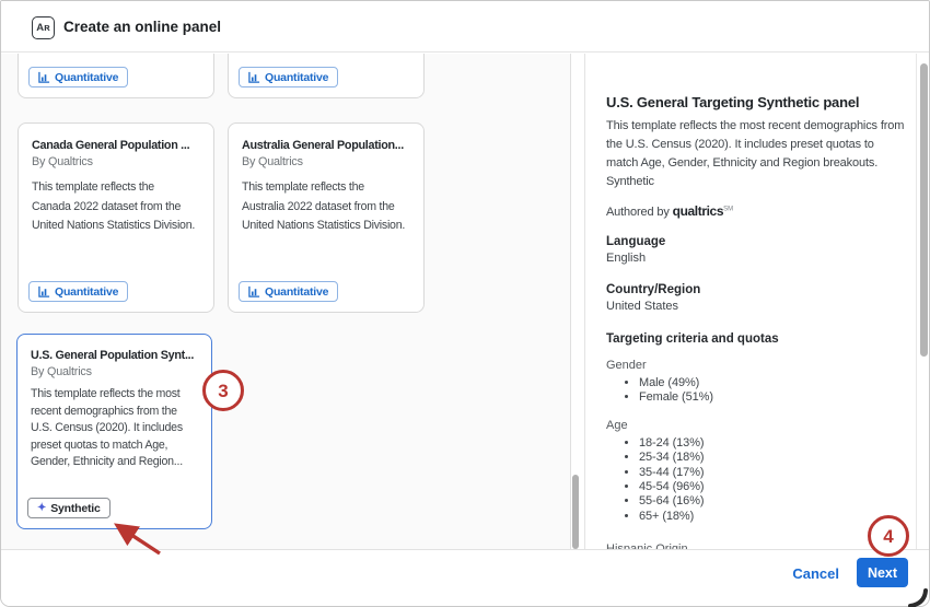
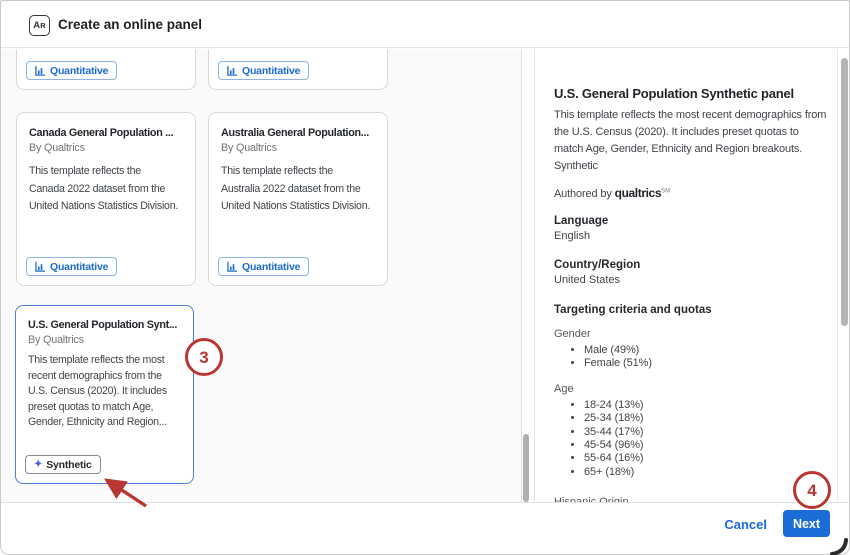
  Aʀ
  Create an online panel
  Quantitative
  Quantitative
  Canada General Population ...
  By Qualtrics
  This template reflects the
  Canada 2022 dataset from the
  United Nations Statistics Division.
  Quantitative
  Australia General Population...
  By Qualtrics
  This template reflects the
  Australia 2022 dataset from the
  United Nations Statistics Division.
  Quantitative
  U.S. General Population Synt...
  By Qualtrics
  This template reflects the most
  recent demographics from the
  U.S. Census (2020). It includes
  preset quotas to match Age,
  Gender, Ethnicity and Region...
  ✦
  Synthetic
- U.S. General Targeting Synthetic panel
+ U.S. General Population Synthetic panel
  This template reflects the most recent demographics from
  the U.S. Census (2020). It includes preset quotas to
  match Age, Gender, Ethnicity and Region breakouts.
  Synthetic
  Authored by qualtrics
  Language
  English
  Country/Region
  United States
  Targeting criteria and quotas
  Gender
  Male (49%)
  Female (51%)
  Age
  18-24 (13%)
  25-34 (18%)
  35-44 (17%)
  45-54 (96%)
  55-64 (16%)
  65+ (18%)
  Cancel
  Next
  3
  4
